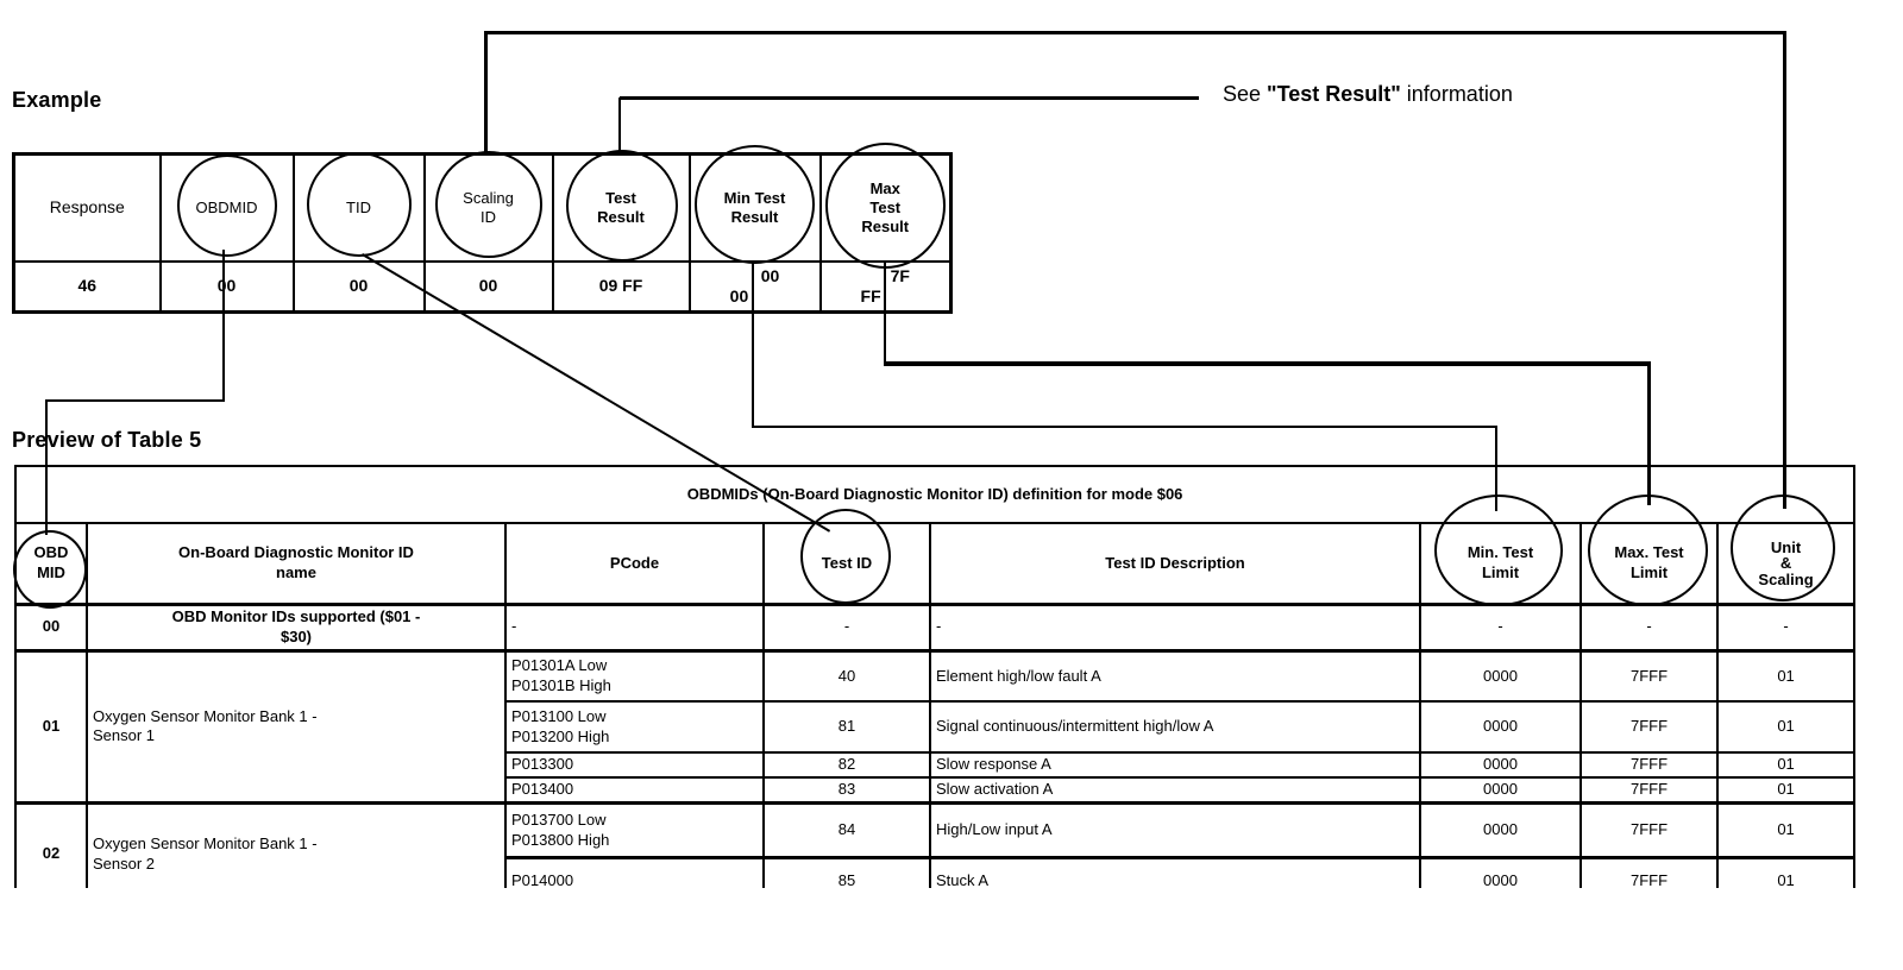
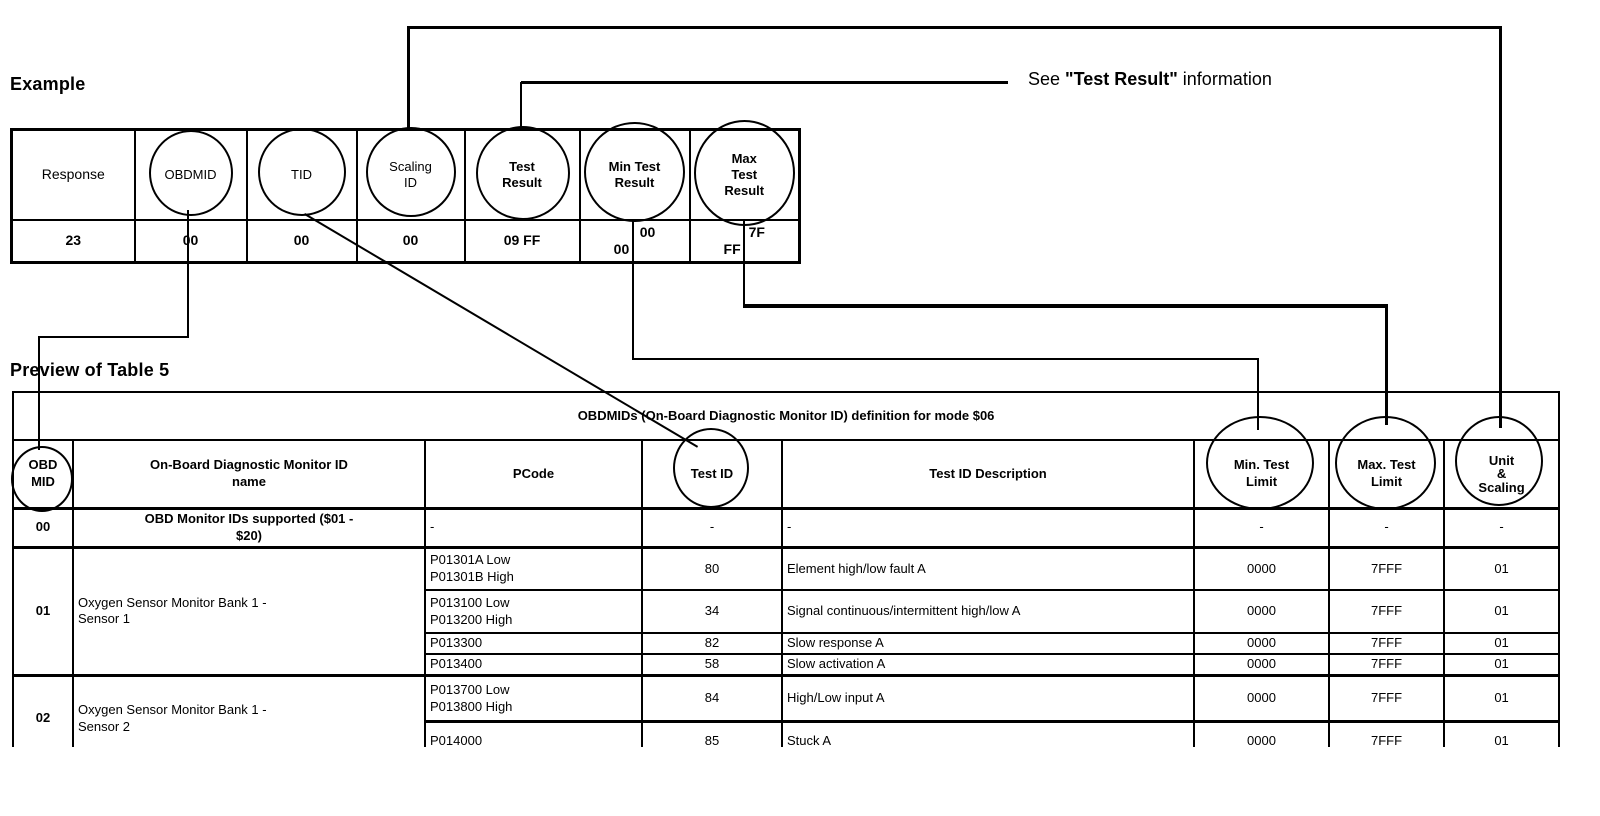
  Example
  Preview of Table 5
  See "Test Result" information
  Response	OBDMID	TID	Scaling ID	Test Result	Min Test Result	Max Test Result
- 46	0	00	00	09 FF	0000	7FFF
+ 23	0	00	00	09 FF	0000	7FFF
  OBDMIDsOn-Board Diagnostic Monitor ID) definition for mode $06
  OBD MID	On-Board Diagnostic Monitor ID name	PCode	Test ID	Test ID Description	Min. Test Limit	Max. Test Limit	Unit & Scaling
- 00	OBD Monitor IDs supported ($01 - $30)	-	-	-	-	-	-
+ 00	OBD Monitor IDs supported ($01 - $20)	-	-	-	-	-	-
- 01	Oxygen Sensor Monitor Bank 1 - Sensor 1	P01301A Low P01301B High	40	Element high/low fault A	0000	7FFF	01
+ 01	Oxygen Sensor Monitor Bank 1 - Sensor 1	P01301A Low P01301B High	80	Element high/low fault A	0000	7FFF	01
- P013100 Low P013200 High	81	Signal continuous/intermittent high/low A	0000	7FFF	01
+ P013100 Low P013200 High	34	Signal continuous/intermittent high/low A	0000	7FFF	01
  P013300	82	Slow response A	0000	7FFF	01
- P013400	83	Slow activation A	0000	7FFF	01
+ P013400	58	Slow activation A	0000	7FFF	01
  02	Oxygen Sensor Monitor Bank 1 - Sensor 2	P013700 Low P013800 High	84	High/Low input A	0000	7FFF	01
  P014000	85	Stuck A	0000	7FFF	01
